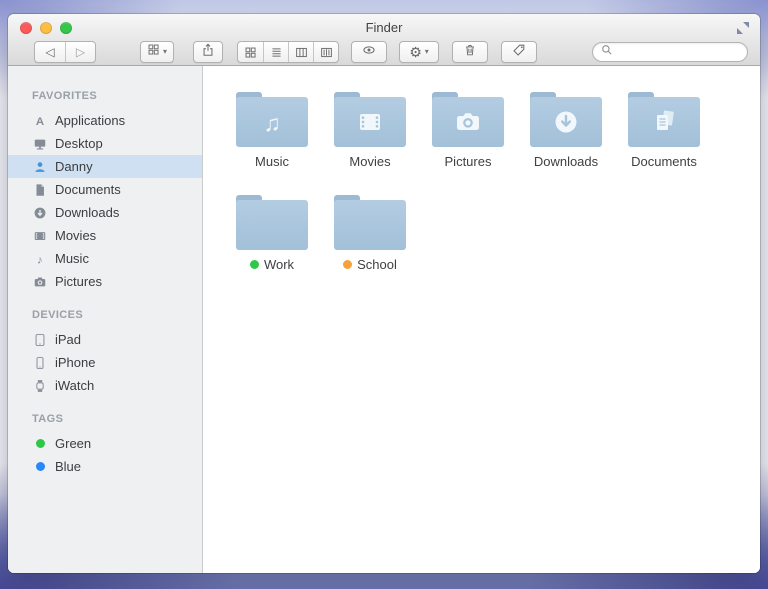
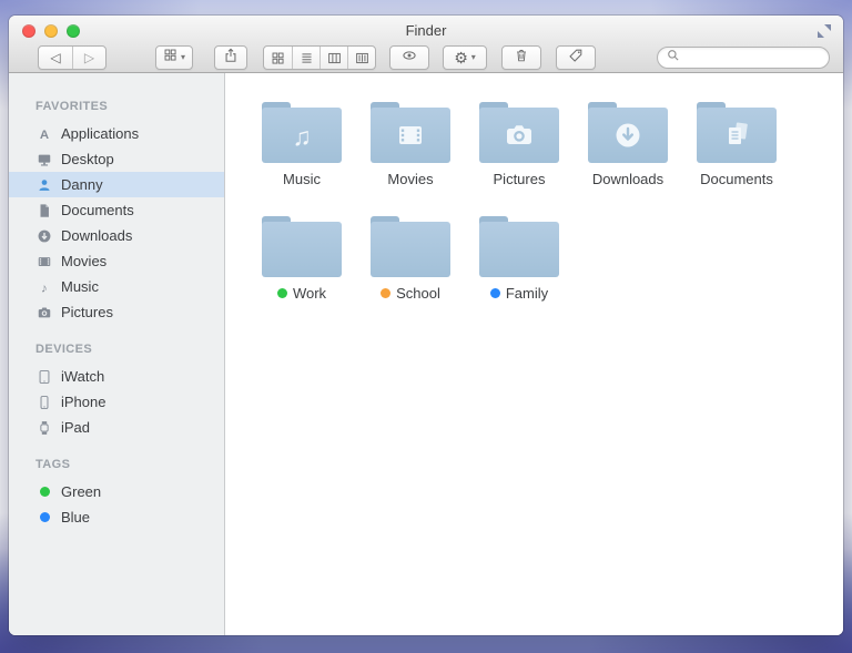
  Finder
  ◁
  ▷
  ▾
  ⚙
  ▾
  FAVORITES
  A
  Applications
  Desktop
  Danny
  Documents
  Downloads
  Movies
  ♪
  Music
  Pictures
  DEVICES
- iPad
+ iWatch
  iPhone
- iWatch
+ iPad
  TAGS
  Green
  Blue
  ♫
  Music
  Movies
  Pictures
  Downloads
  Documents
  Work
  School
+ Family
